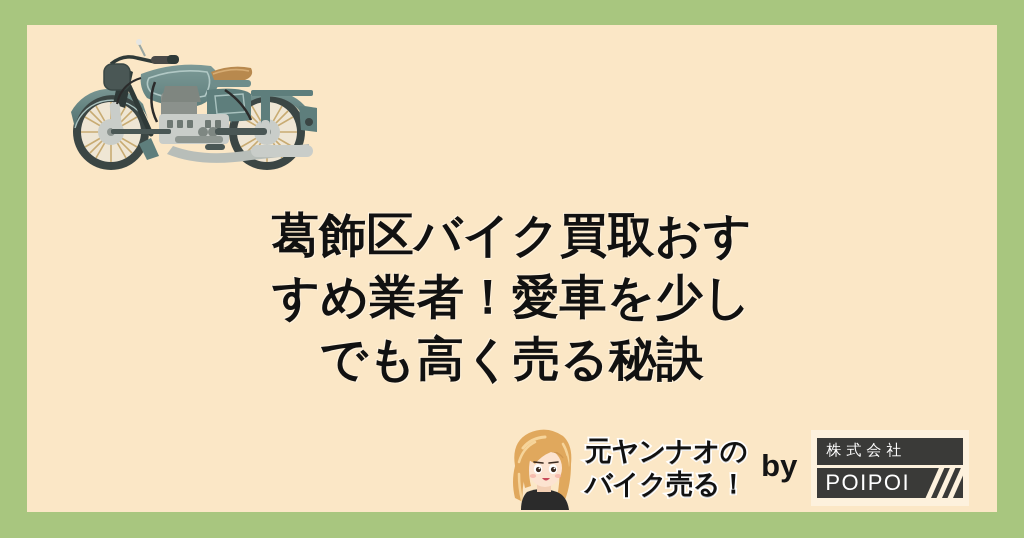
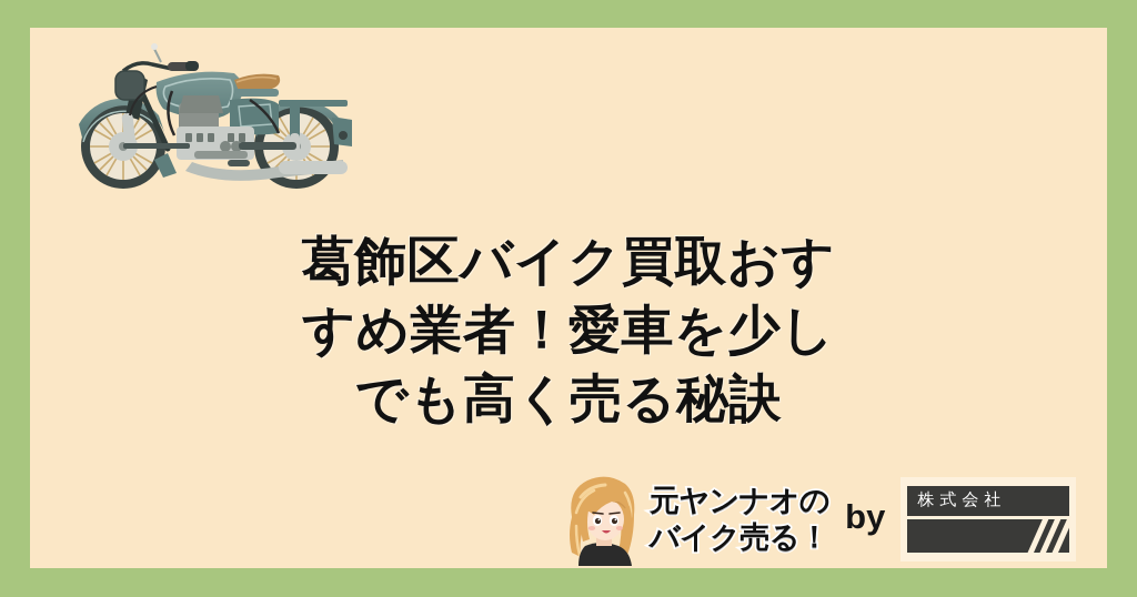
  葛飾区バイク買取おす
  すめ業者！愛車を少し
  でも高く売る秘訣
  元ヤンナオの
  バイク売る！
  by
  株式会社
- POIPOI
